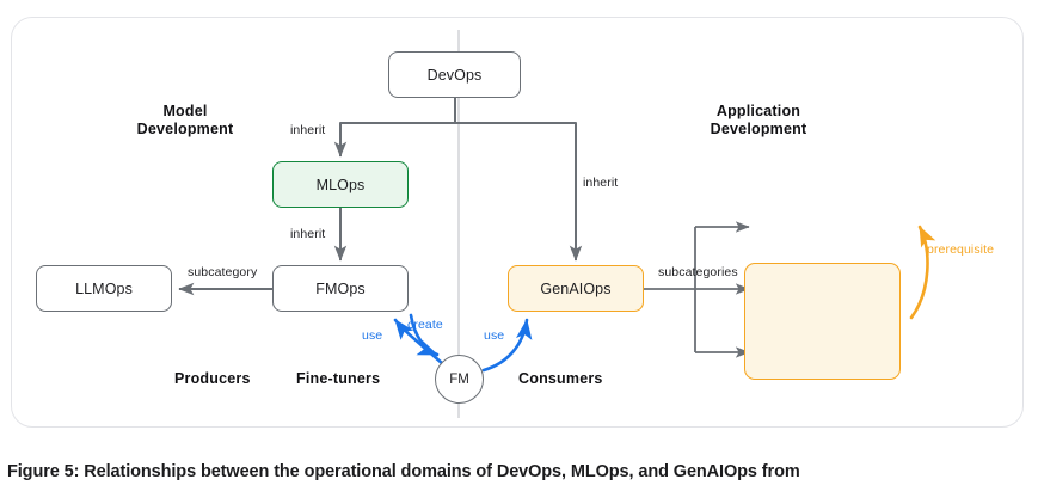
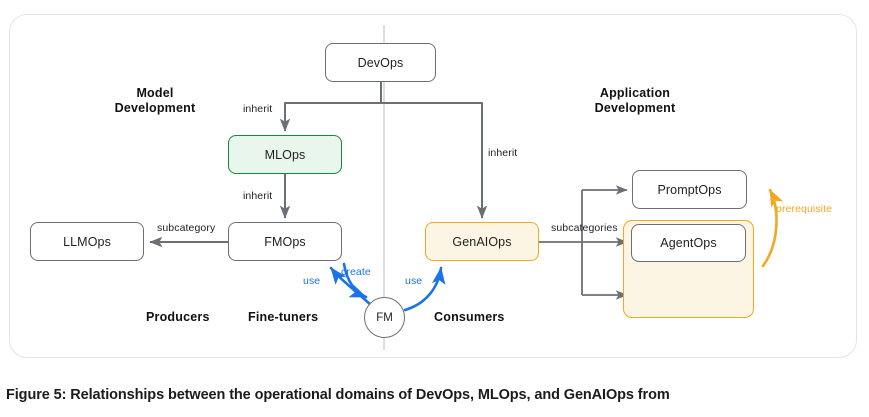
  DevOps
  MLOps
  FMOps
  LLMOps
  GenAIOps
+ PromptOps
+ AgentOps
  FM
  inherit
  inherit
  inherit
  subcategory
  subcategories
  use
  create
  use
  prerequisite
  Model
  Development
  Application
  Development
  Producers
  Fine-tuners
  Consumers
  Figure 5: Relationships between the operational domains of DevOps, MLOps, and GenAIOps from
